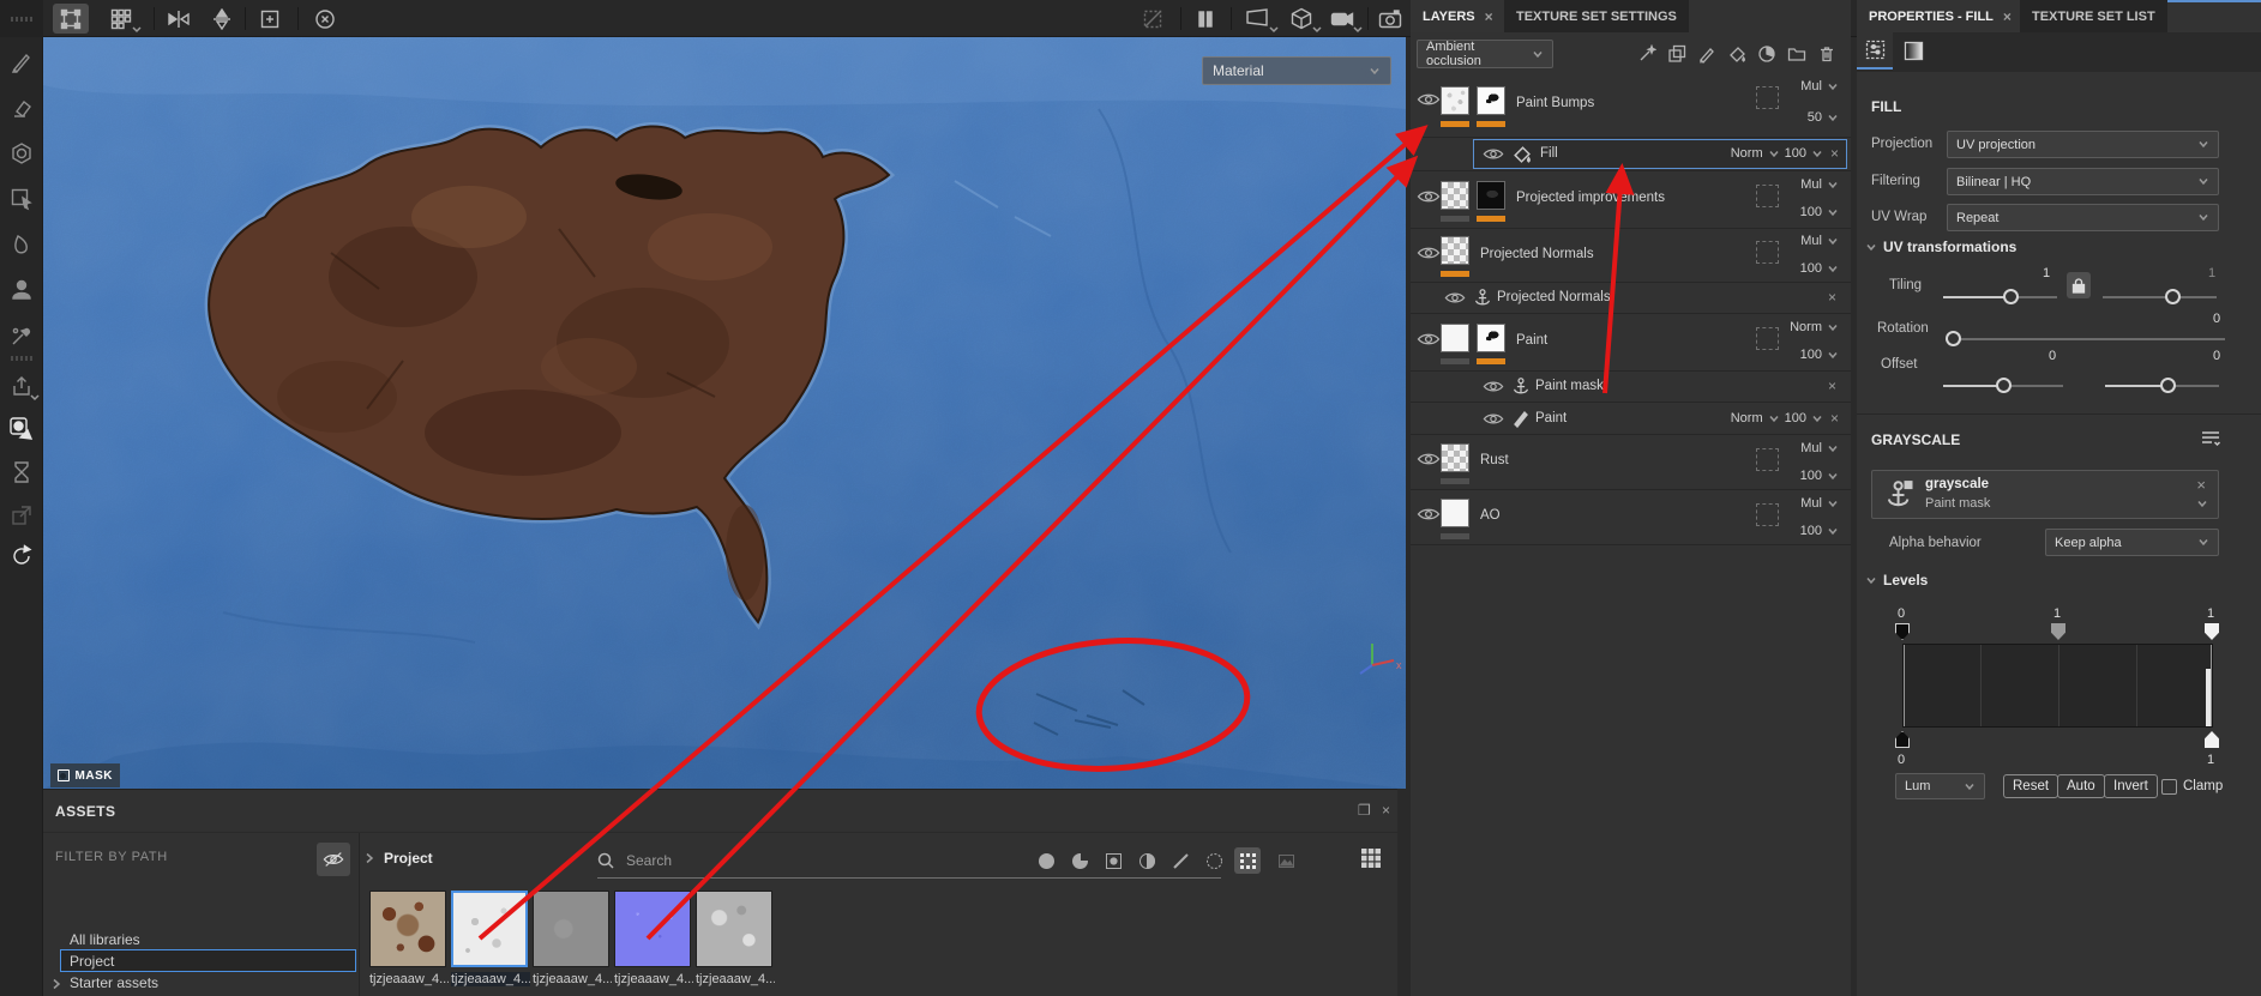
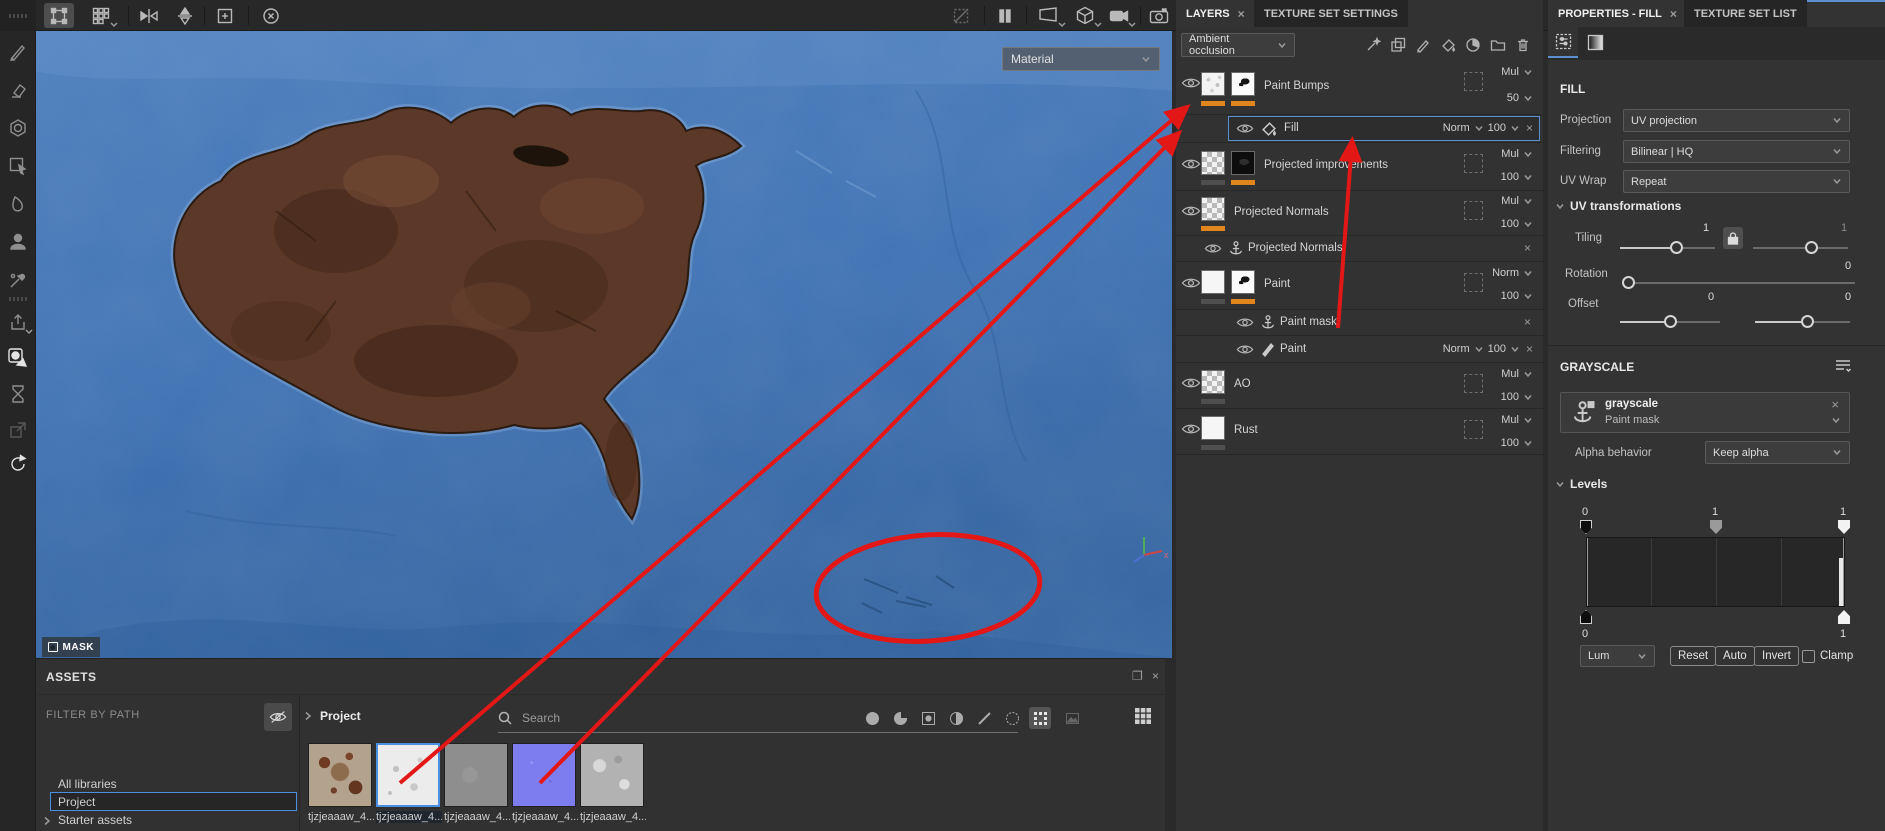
  x
  Material
  MASK
  LAYERS
  ×
  TEXTURE SET SETTINGS
  Ambient occlusion
  Paint Bumps
  Mul
  50
  Fill
  Norm
  100
  ×
  Projected improvements
  Mul
  100
  Projected Normals
  Mul
  100
  Projected Normals
  ×
  Paint
  Norm
  100
  Paint mask
  ×
  Paint
  Norm
  100
  ×
- Rust
+ AO
  Mul
  100
- AO
+ Rust
  Mul
  100
  PROPERTIES - FILL
  ×
  TEXTURE SET LIST
  FILL
  Projection
  UV projection
  Filtering
  Bilinear | HQ
  UV Wrap
  Repeat
  UV transformations
  Tiling
  1
  1
  Rotation
  0
  Offset
  0
  0
  GRAYSCALE
  grayscale
  Paint mask
  ×
  Alpha behavior
  Keep alpha
  Levels
  0
  1
  1
  0
  1
  Lum
  Reset
  Auto
  Invert
  Clamp
  ASSETS
  ❐
  ×
  FILTER BY PATH
  All libraries
  Project
  Starter assets
  Project
  Search
  tjzjeaaaw_4...
  tjzjeaaaw_4...
  tjzjeaaaw_4...
  tjzjeaaaw_4...
  tjzjeaaaw_4...
